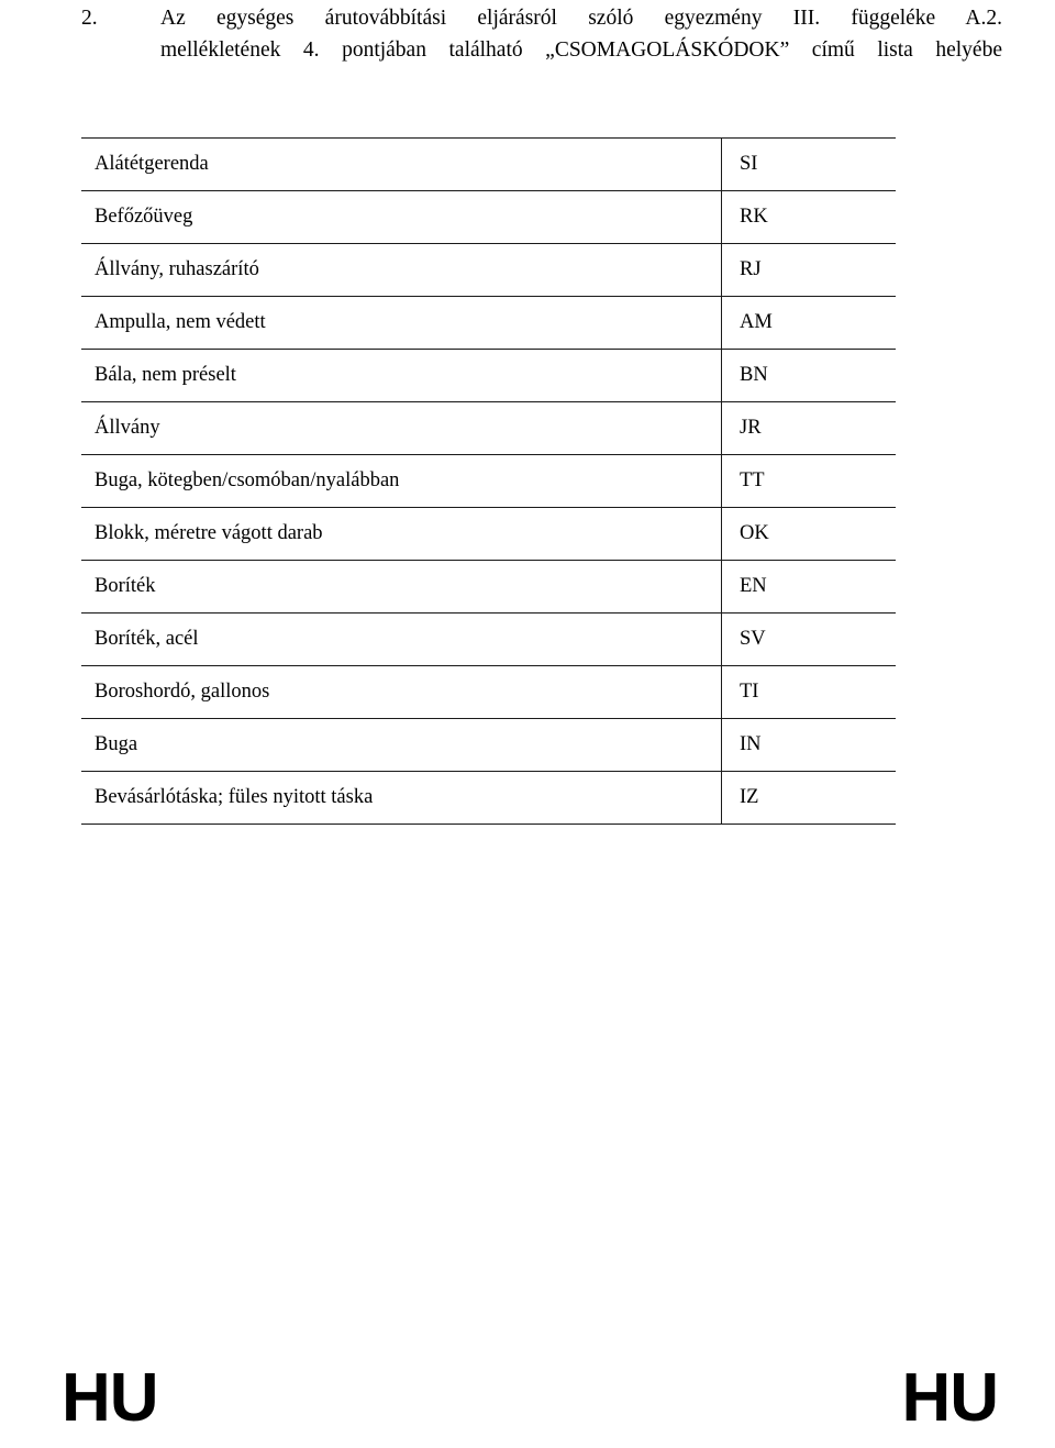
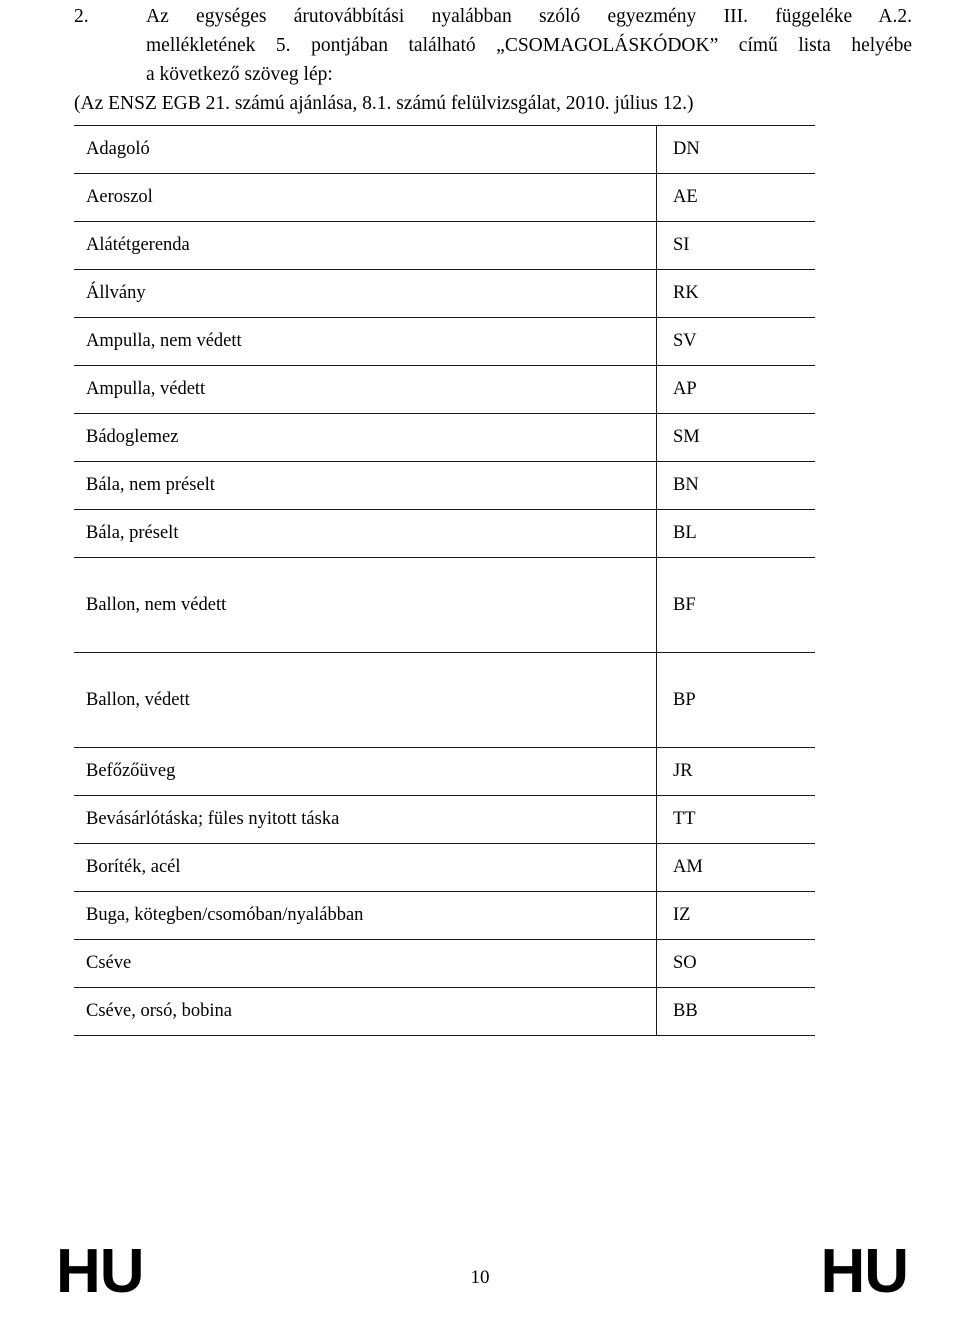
  2.
- Az egységes árutovábbítási eljárásról szóló egyezmény III. függeléke A.2.
+ Az egységes árutovábbítási nyalábban szóló egyezmény III. függeléke A.2.
- mellékletének 4. pontjában található „CSOMAGOLÁSKÓDOK” című lista helyébe
+ mellékletének 5. pontjában található „CSOMAGOLÁSKÓDOK” című lista helyébe
+ a következő szöveg lép:
+ (Az ENSZ EGB 21. számú ajánlása, 8.1. számú felülvizsgálat, 2010. július 12.)
+ Adagoló	DN
+ Aeroszol	AE
  Alátétgerenda	SI
- Befőzőüveg	RK
+ Állvány	RK
- Állvány, ruhaszárító	RJ
- Ampulla, nem védett	AM
+ Ampulla, nem védett	SV
+ Ampulla, védett	AP
+ Bádoglemez	SM
  Bála, nem préselt	BN
+ Bála, préselt	BL
+ Ballon, nem védett	BF
+ Ballon, védett	BP
- Állvány	JR
+ Befőzőüveg	JR
- Buga, kötegben/csomóban/nyalábban	TT
+ Bevásárlótáska; füles nyitott táska	TT
- Blokk, méretre vágott darab	OK
- Boríték	EN
- Boríték, acél	SV
+ Boríték, acél	AM
- Boroshordó, gallonos	TI
- Buga	IN
- Bevásárlótáska; füles nyitott táska	IZ
+ Buga, kötegben/csomóban/nyalábban	IZ
+ Cséve	SO
+ Cséve, orsó, bobina	BB
  HU
+ 10
  HU
